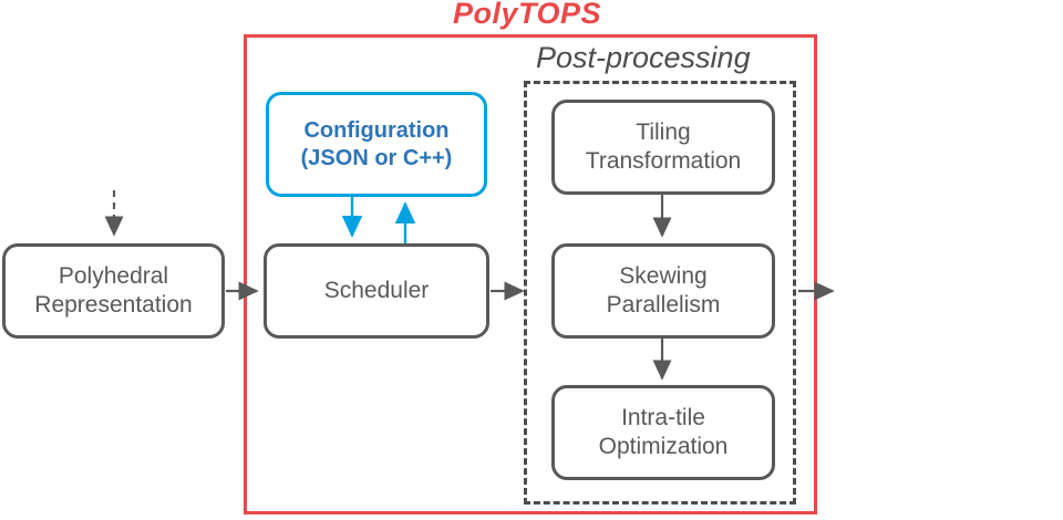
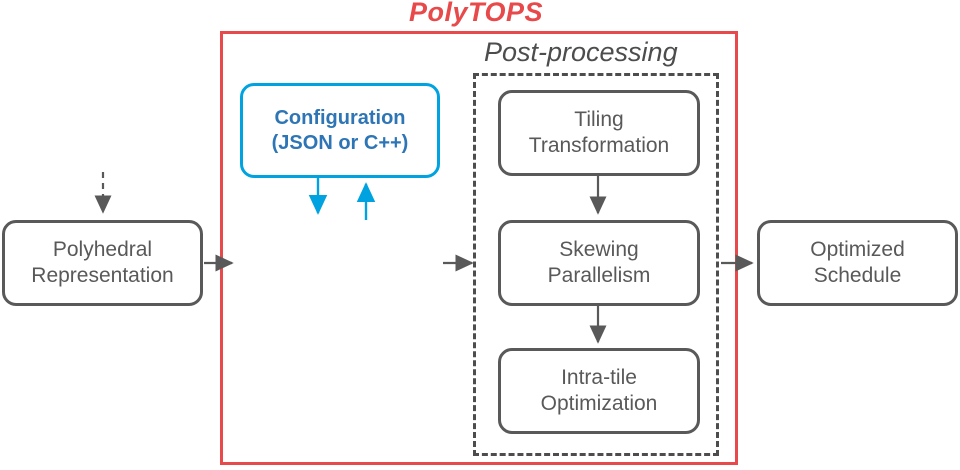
  PolyTOPS
  Post-processing
  Polyhedral
  Representation
  Configuration
  (JSON or C++)
- Scheduler
  Tiling
  Transformation
  Skewing
  Parallelism
  Intra-tile
  Optimization
+ Optimized
+ Schedule
